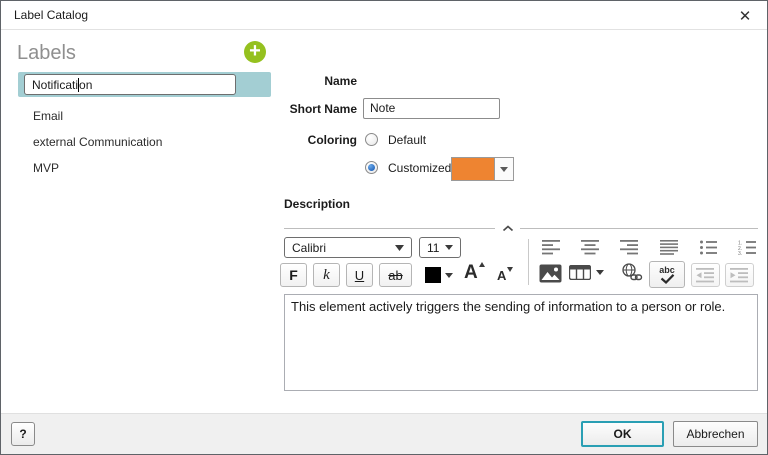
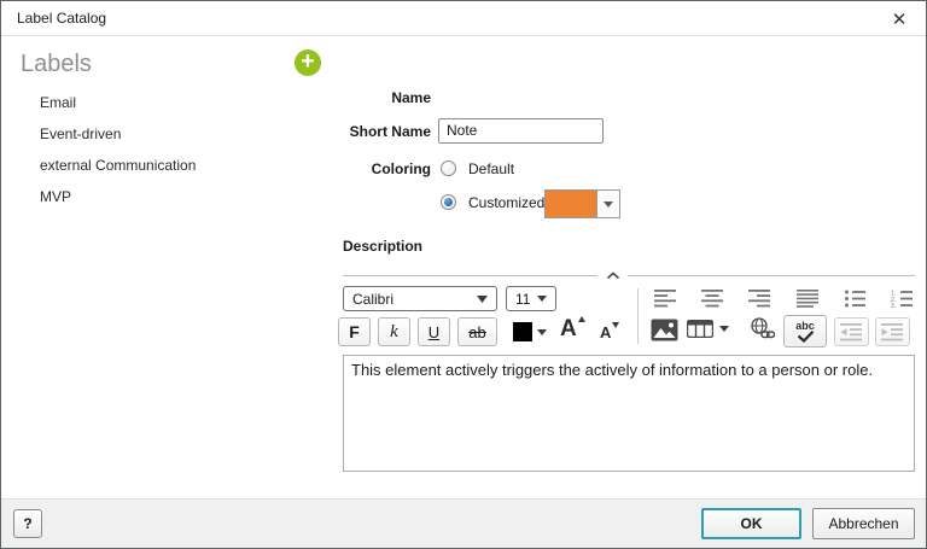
  Label Catalog
  ✕
  Labels
  +
- Notificati
- on
  Email
+ Event-driven
  external Communication
  MVP
  Name
  Short Name
  Note
  Coloring
  Default
  Customized
  Description
  Calibri
  11
  F
  k
  U
  ab
  A
  A
  abc
- This element actively triggers the sending of information to a person or role.
+ This element actively triggers the actively of information to a person or role.
  ?
  OK
  Abbrechen
